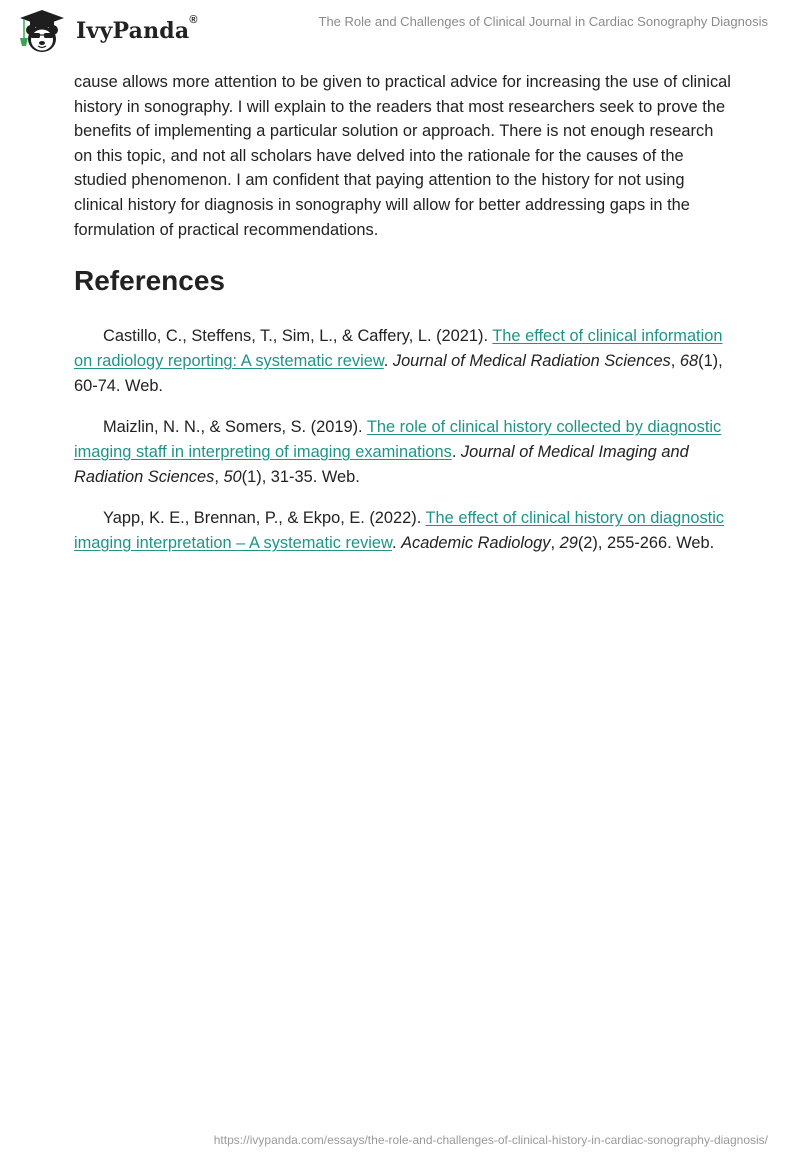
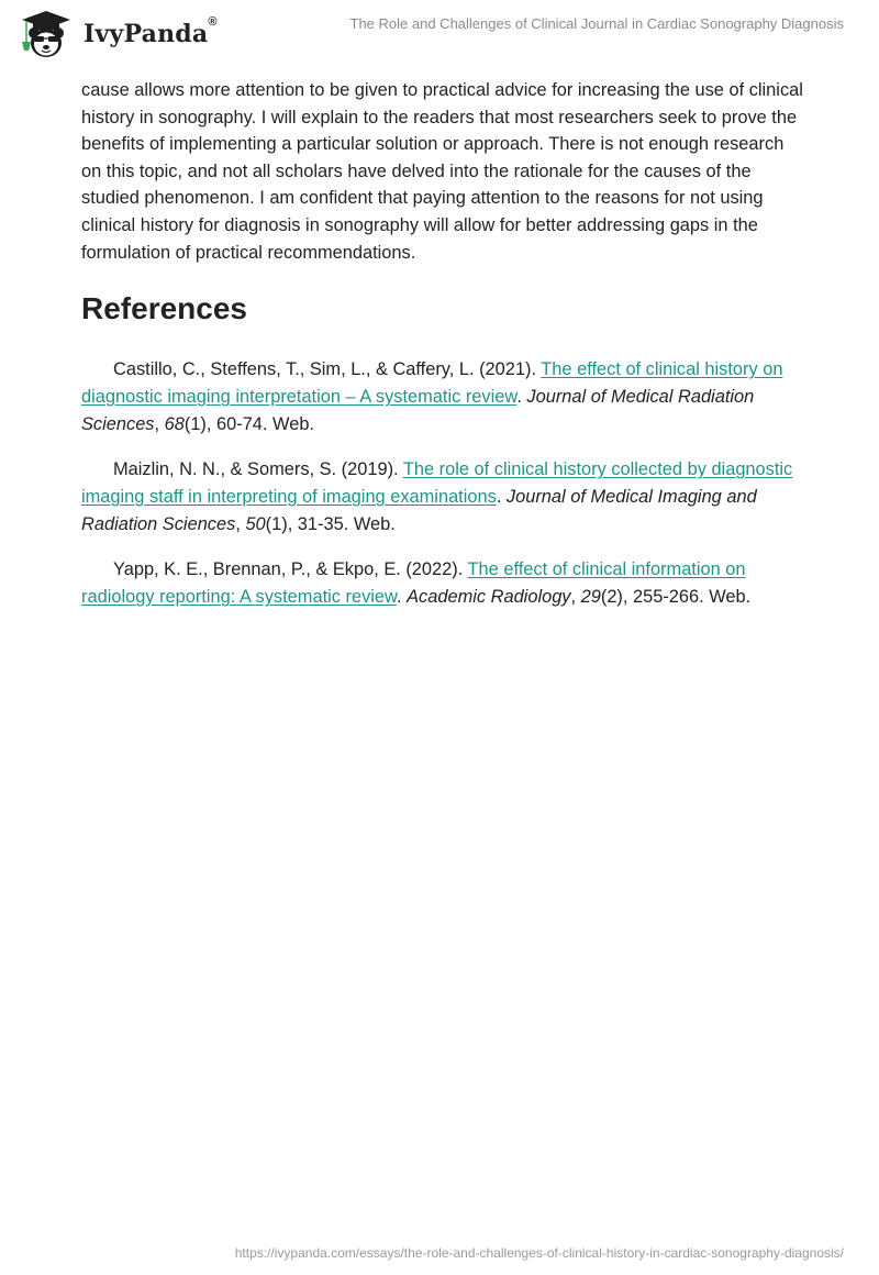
  IvyPanda®
  The Role and Challenges of Clinical Journal in Cardiac Sonography Diagnosis
- cause allows more attention to be given to practical advice for increasing the use of clinical history in sonography. I will explain to the readers that most researchers seek to prove the benefits of implementing a particular solution or approach. There is not enough research on this topic, and not all scholars have delved into the rationale for the causes of the studied phenomenon. I am confident that paying attention to the history for not using clinical history for diagnosis in sonography will allow for better addressing gaps in the formulation of practical recommendations.
+ cause allows more attention to be given to practical advice for increasing the use of clinical history in sonography. I will explain to the readers that most researchers seek to prove the benefits of implementing a particular solution or approach. There is not enough research on this topic, and not all scholars have delved into the rationale for the causes of the studied phenomenon. I am confident that paying attention to the reasons for not using clinical history for diagnosis in sonography will allow for better addressing gaps in the formulation of practical recommendations.
  References
- Castillo, C., Steffens, T., Sim, L., & Caffery, L. (2021). The effect of clinical information on radiology reporting: A systematic review. Journal of Medical Radiation Sciences, 68(1), 60-74. Web.
+ Castillo, C., Steffens, T., Sim, L., & Caffery, L. (2021). The effect of clinical history on diagnostic imaging interpretation – A systematic review. Journal of Medical Radiation Sciences, 68(1), 60-74. Web.
  Maizlin, N. N., & Somers, S. (2019). The role of clinical history collected by diagnostic imaging staff in interpreting of imaging examinations. Journal of Medical Imaging and Radiation Sciences, 50(1), 31-35. Web.
- Yapp, K. E., Brennan, P., & Ekpo, E. (2022). The effect of clinical history on diagnostic imaging interpretation – A systematic review. Academic Radiology, 29(2), 255-266. Web.
+ Yapp, K. E., Brennan, P., & Ekpo, E. (2022). The effect of clinical information on radiology reporting: A systematic review. Academic Radiology, 29(2), 255-266. Web.
  https://ivypanda.com/essays/the-role-and-challenges-of-clinical-history-in-cardiac-sonography-diagnosis/
